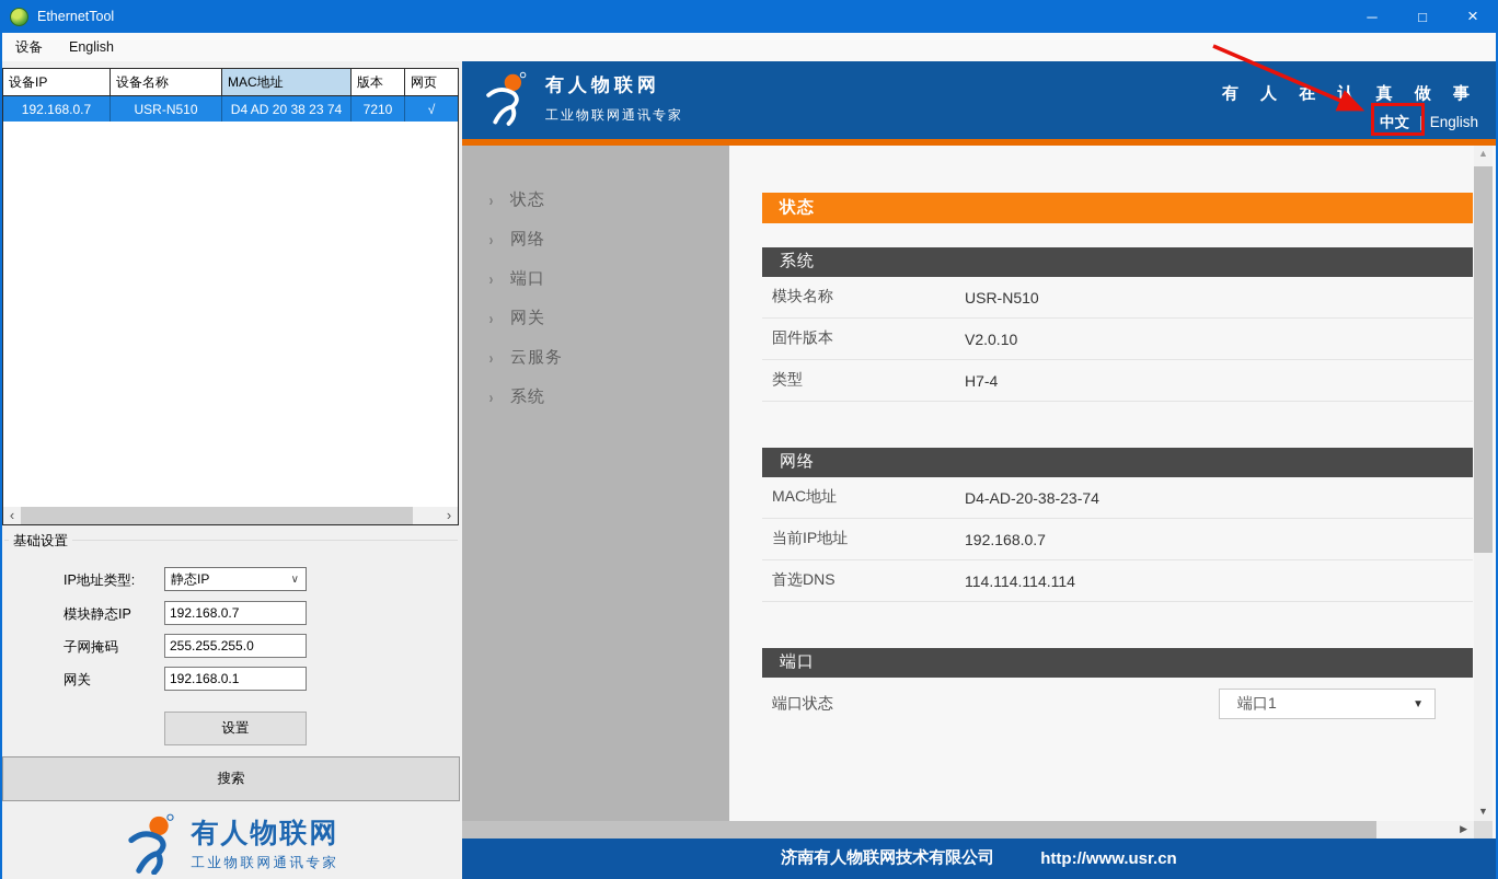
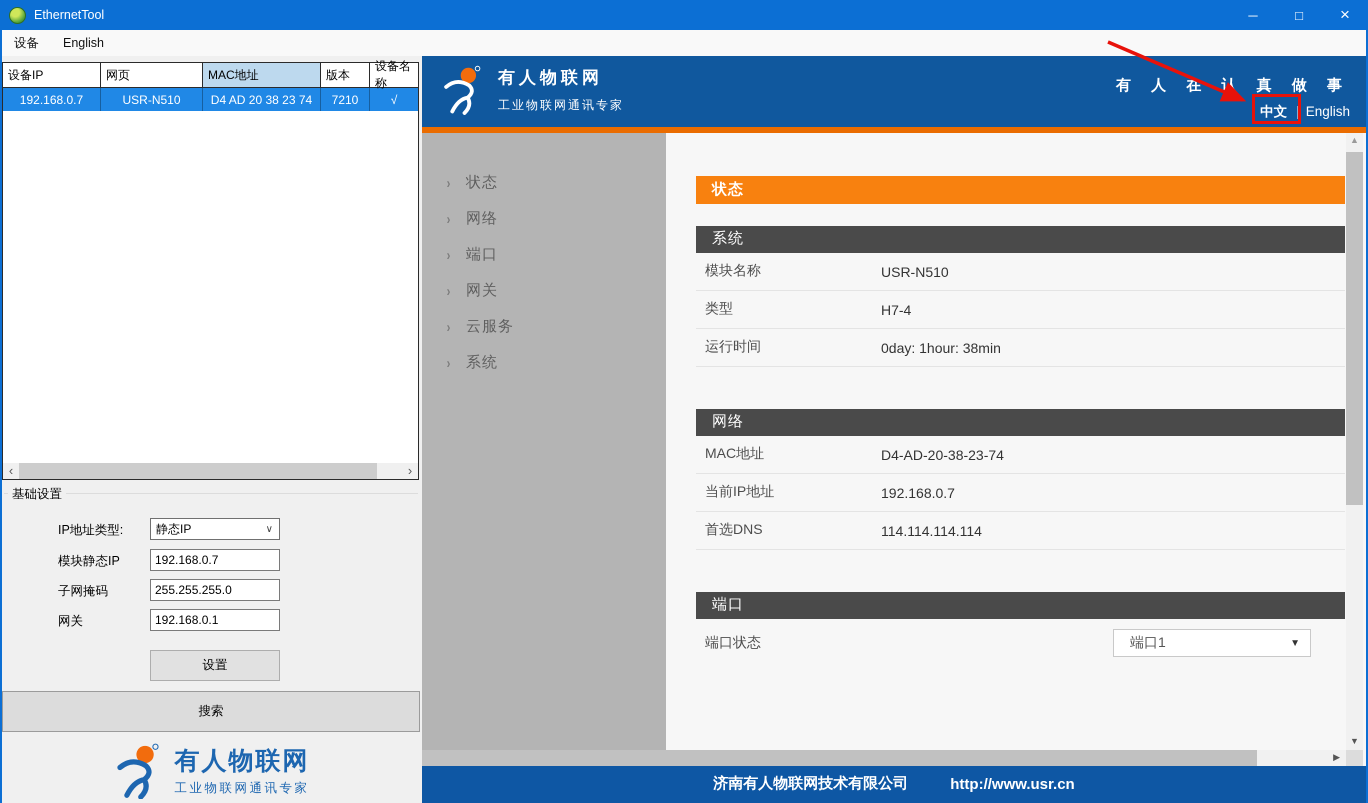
  EthernetTool
  ─
  □
  ×
  设备
  English
  设备IP
- 设备名称
+ 网页
  MAC地址
  版本
- 网页
+ 设备名称
  192.168.0.7
  USR-N510
  D4 AD 20 38 23 74
  7210
  √
  ‹
  ›
  基础设置
  IP地址类型:
  静态IP
  ∨
  模块静态IP
  192.168.0.7
  子网掩码
  255.255.255.0
  网关
  192.168.0.1
  设置
  搜索
  有人物联网
  工业物联网通讯专家
  有人物联网
  工业物联网通讯专家
  有 人 在 认 真 做 事
  中文 | English
  ›
  状态
  ›
  网络
  ›
  端口
  ›
  网关
  ›
  云服务
  ›
  系统
  状态
  系统
  模块名称
  USR-N510
- 固件版本
- V2.0.10
  类型
  H7-4
+ 运行时间
+ 0day: 1hour: 38min
  网络
  MAC地址
  D4-AD-20-38-23-74
  当前IP地址
  192.168.0.7
  首选DNS
  114.114.114.114
  端口
  端口状态
  端口1
  ▼
  ▲
  ▼
  ▶
  济南有人物联网技术有限公司
  http://www.usr.cn
